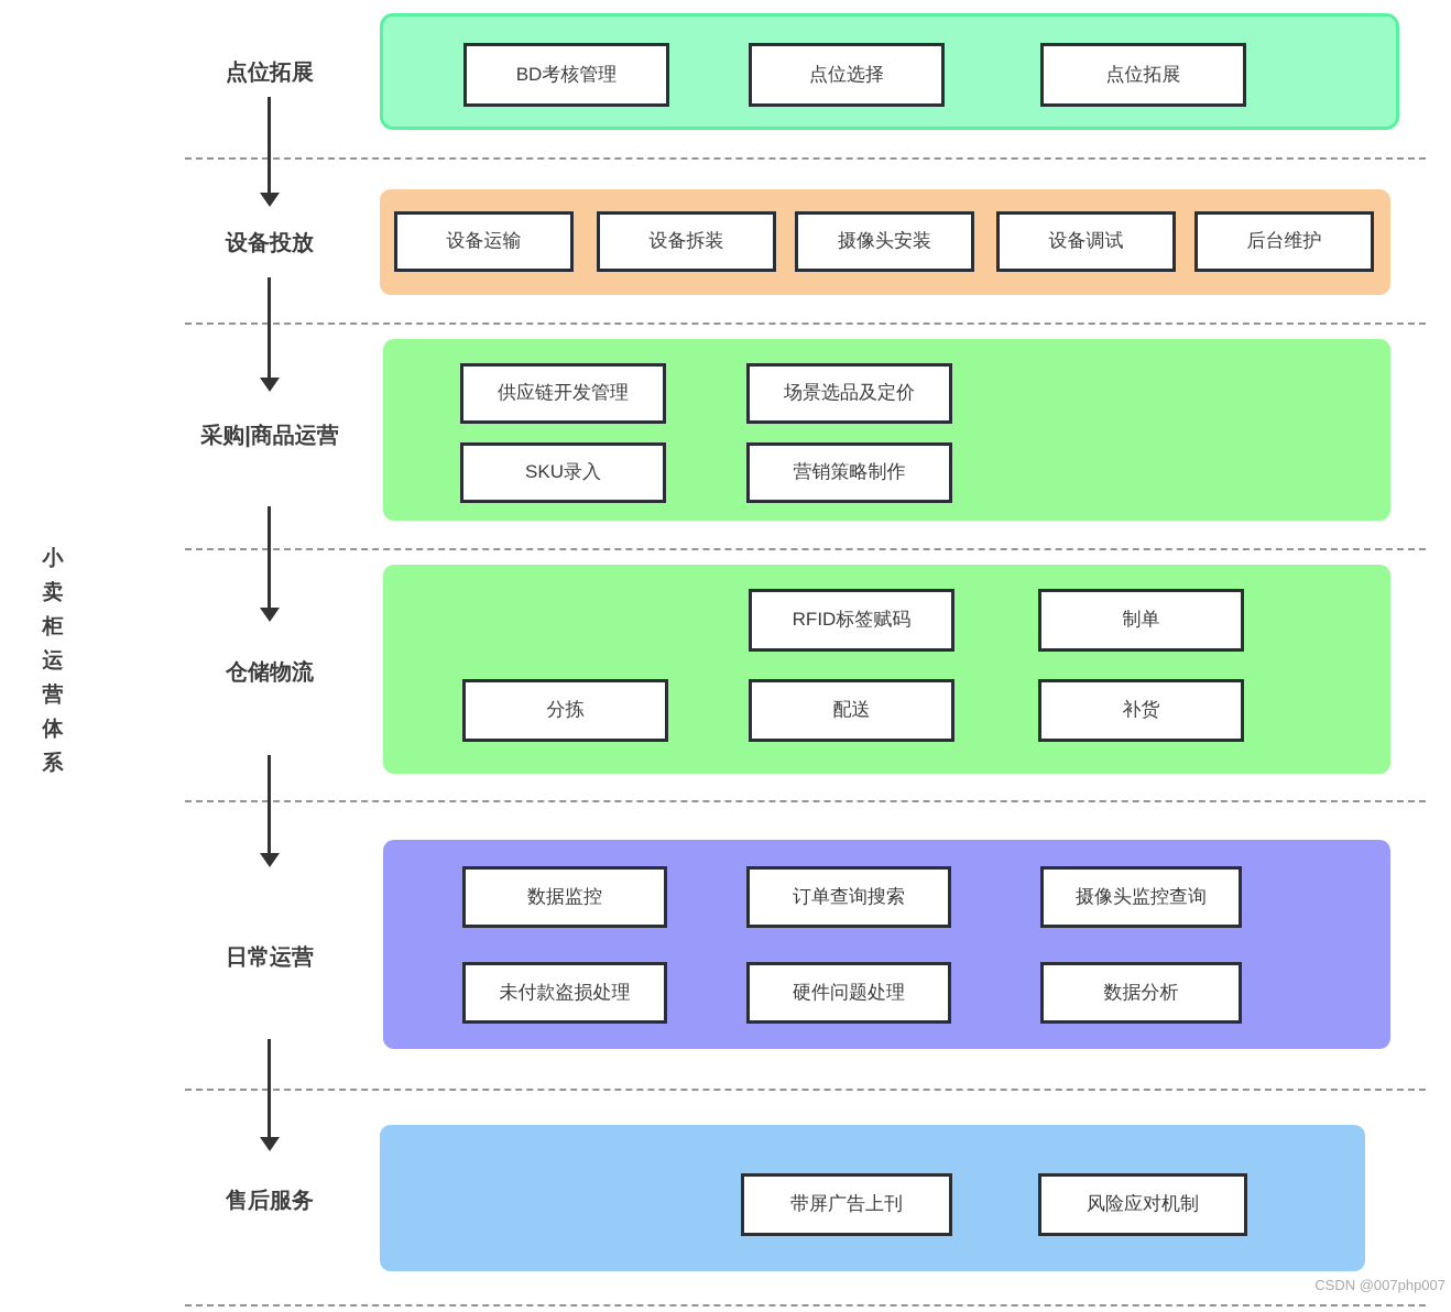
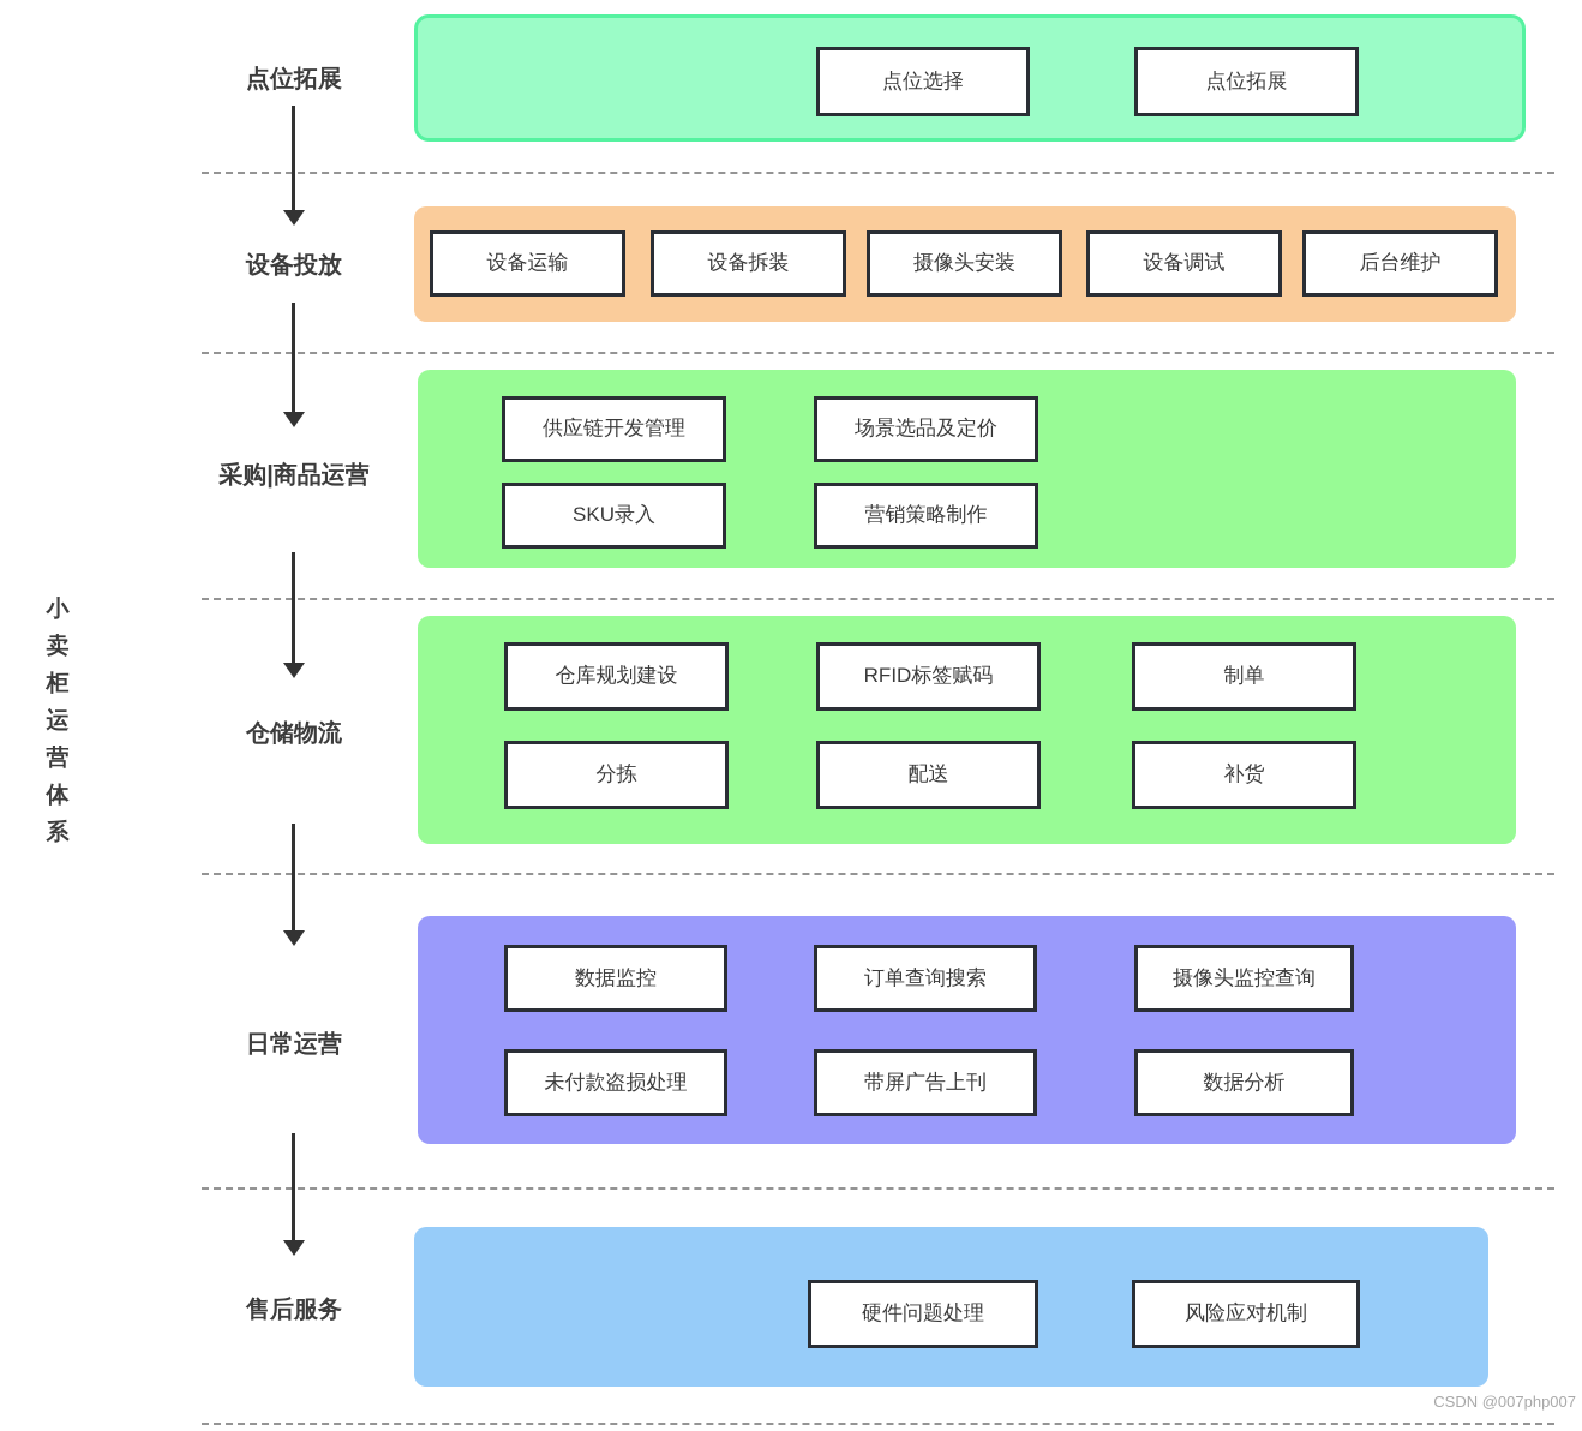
  小卖柜运营体系
  点位拓展
  设备投放
  采购|商品运营
  仓储物流
  日常运营
  售后服务
- BD考核管理
  点位选择
  点位拓展
  设备运输
  设备拆装
  摄像头安装
  设备调试
  后台维护
  供应链开发管理
  场景选品及定价
  SKU录入
  营销策略制作
+ 仓库规划建设
  RFID标签赋码
  制单
  分拣
  配送
  补货
  数据监控
  订单查询搜索
  摄像头监控查询
  未付款盗损处理
- 硬件问题处理
+ 带屏广告上刊
  数据分析
- 带屏广告上刊
+ 硬件问题处理
  风险应对机制
  CSDN @007php007
